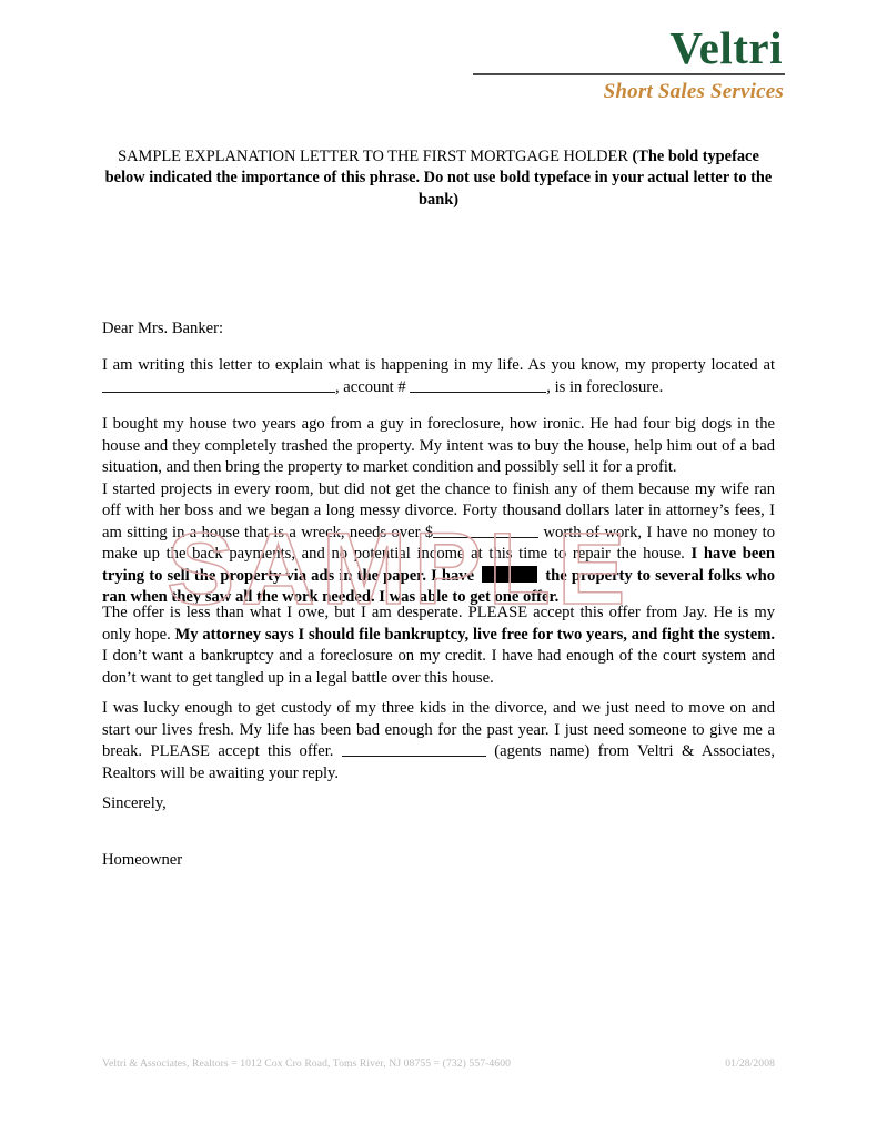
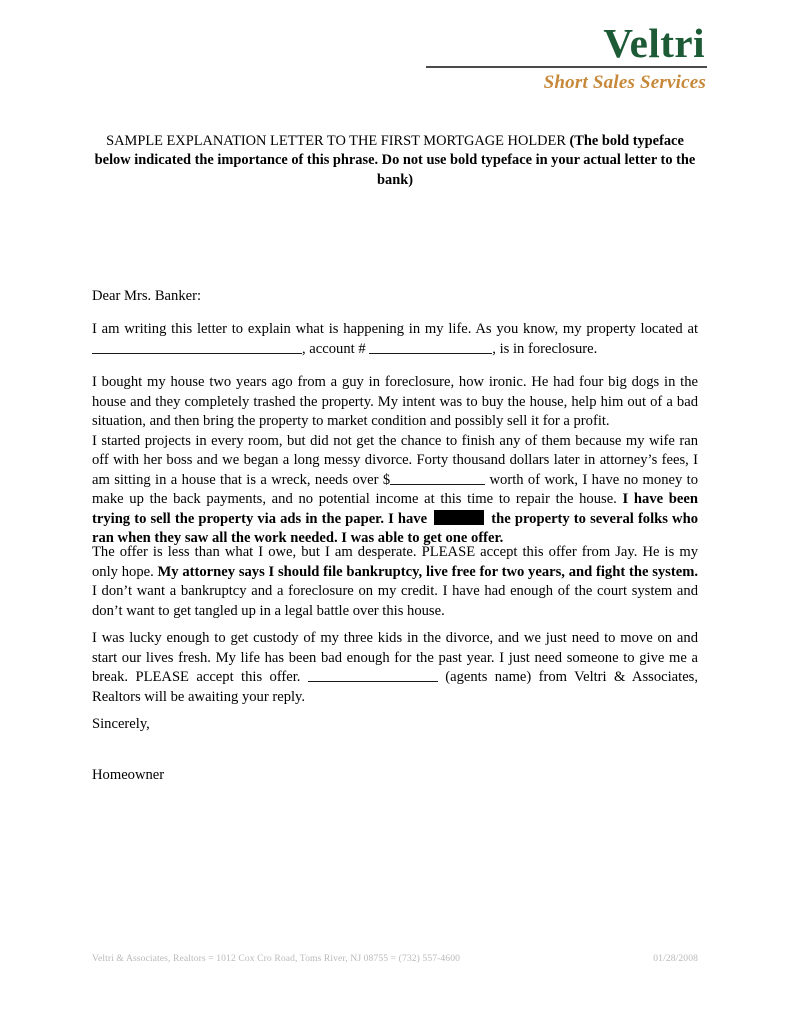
  Veltri
  Short Sales Services
  SAMPLE EXPLANATION LETTER TO THE FIRST MORTGAGE HOLDER (The bold typeface below indicated the importance of this phrase. Do not use bold typeface in your actual letter to the bank)
  Dear Mrs. Banker:
  I am writing this letter to explain what is happening in my life. As you know, my property located at , account # , is in foreclosure.
  I bought my house two years ago from a guy in foreclosure, how ironic. He had four big dogs in the house and they completely trashed the property. My intent was to buy the house, help him out of a bad situation, and then bring the property to market condition and possibly sell it for a profit.
  I started projects in every room, but did not get the chance to finish any of them because my wife ran off with her boss and we began a long messy divorce. Forty thousand dollars later in attorney’s fees, I am sitting in a house that is a wreck, needs over $ worth of work, I have no money to make up the back payments, and no potential income at this time to repair the house. I have been trying to sell the property via ads in the paper. I have the property to several folks who ran when they saw all the work needed. I was able to get one offer.
  The offer is less than what I owe, but I am desperate. PLEASE accept this offer from Jay. He is my only hope. My attorney says I should file bankruptcy, live free for two years, and fight the system. I don’t want a bankruptcy and a foreclosure on my credit. I have had enough of the court system and don’t want to get tangled up in a legal battle over this house.
  I was lucky enough to get custody of my three kids in the divorce, and we just need to move on and start our lives fresh. My life has been bad enough for the past year. I just need someone to give me a break. PLEASE accept this offer. (agents name) from Veltri & Associates, Realtors will be awaiting your reply.
  Sincerely,
  Homeowner
- SAMPLE
  Veltri & Associates, Realtors = 1012 Cox Cro Road, Toms River, NJ 08755 = (732) 557-4600
  01/28/2008
